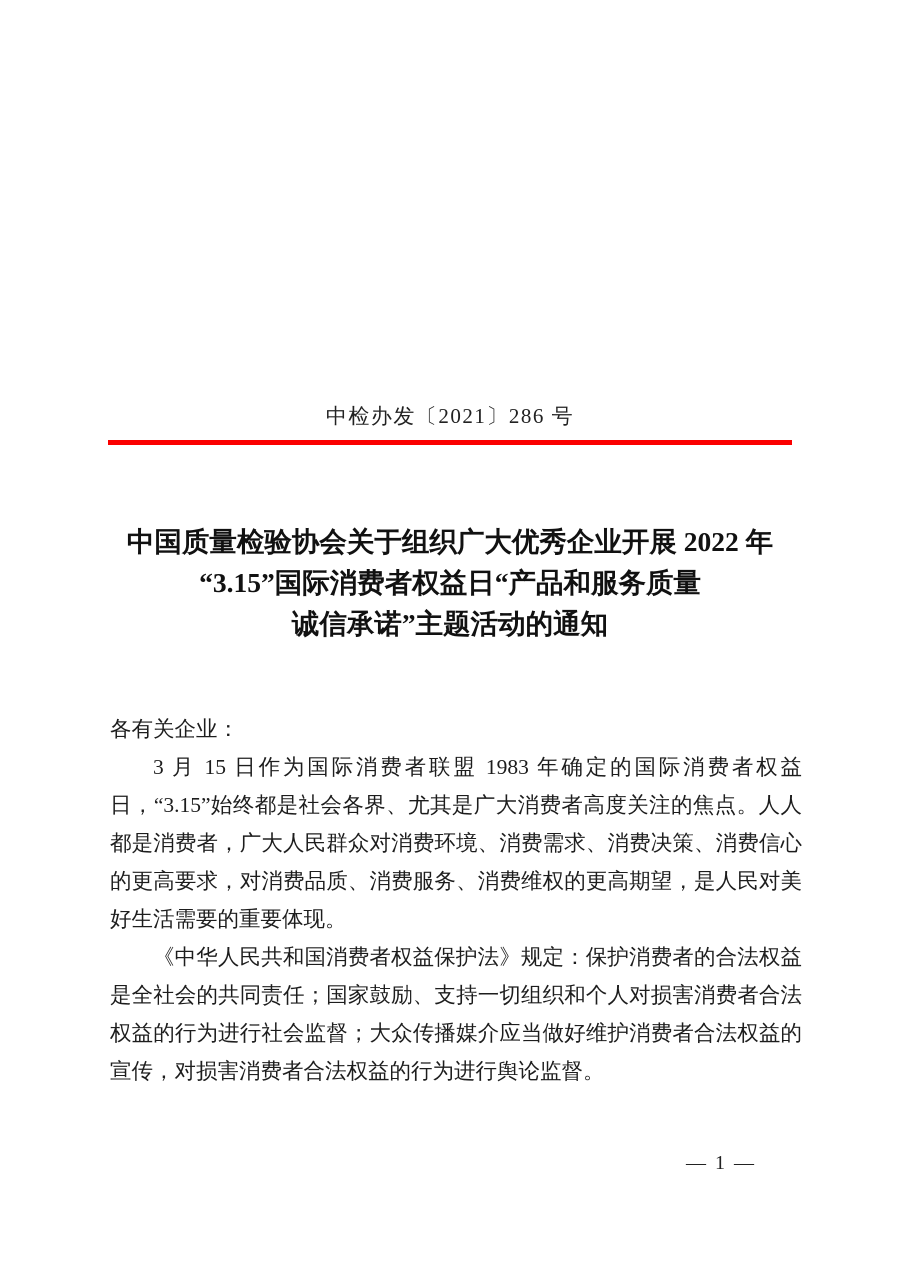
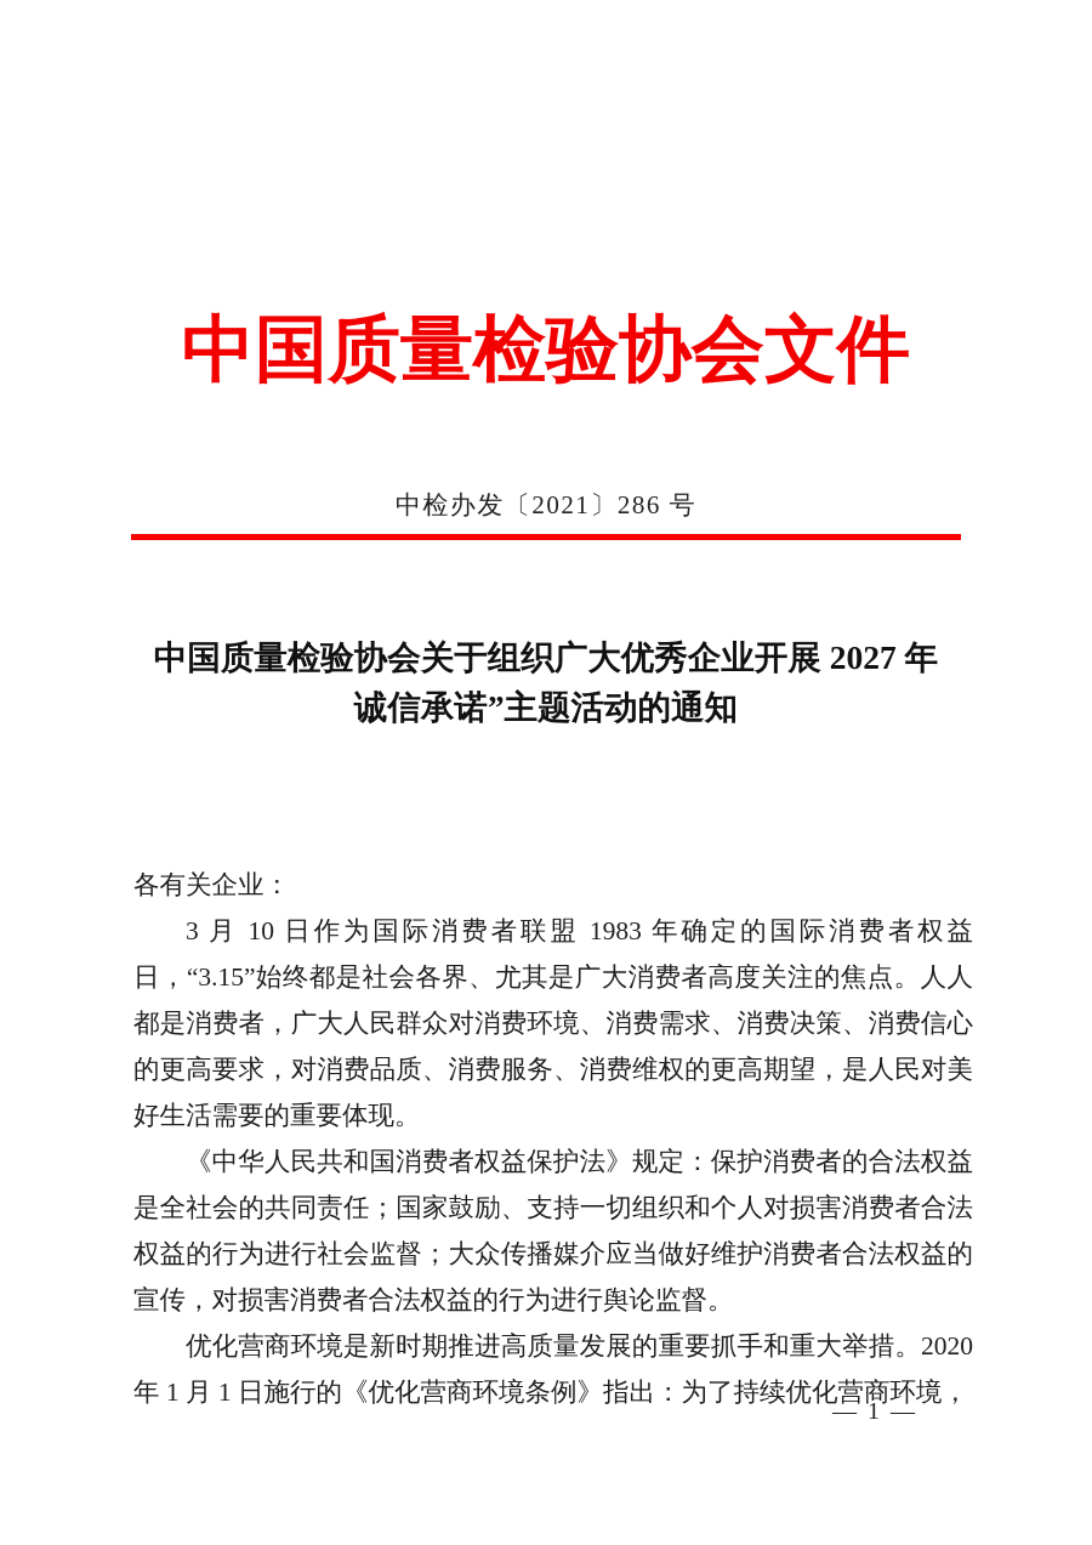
+ 中国质量检验协会文件
  中检办发〔2021〕286 号
- 中国质量检验协会关于组织广大优秀企业开展 2022 年
+ 中国质量检验协会关于组织广大优秀企业开展 2027 年
- “3.15”国际消费者权益日“产品和服务质量
  诚信承诺”主题活动的通知
  各有关企业：
- 3 月 15 日作为国际消费者联盟 1983 年确定的国际消费者权益日，“3.15”始终都是社会各界、尤其是广大消费者高度关注的焦点。人人都是消费者，广大人民群众对消费环境、消费需求、消费决策、消费信心的更高要求，对消费品质、消费服务、消费维权的更高期望，是人民对美好生活需要的重要体现。
+ 3 月 10 日作为国际消费者联盟 1983 年确定的国际消费者权益日，“3.15”始终都是社会各界、尤其是广大消费者高度关注的焦点。人人都是消费者，广大人民群众对消费环境、消费需求、消费决策、消费信心的更高要求，对消费品质、消费服务、消费维权的更高期望，是人民对美好生活需要的重要体现。
  《中华人民共和国消费者权益保护法》规定：保护消费者的合法权益是全社会的共同责任；国家鼓励、支持一切组织和个人对损害消费者合法权益的行为进行社会监督；大众传播媒介应当做好维护消费者合法权益的宣传，对损害消费者合法权益的行为进行舆论监督。
+ 优化营商环境是新时期推进高质量发展的重要抓手和重大举措。2020 年 1 月 1 日施行的《优化营商环境条例》指出：为了持续优化营商环境，
  — 1 —
